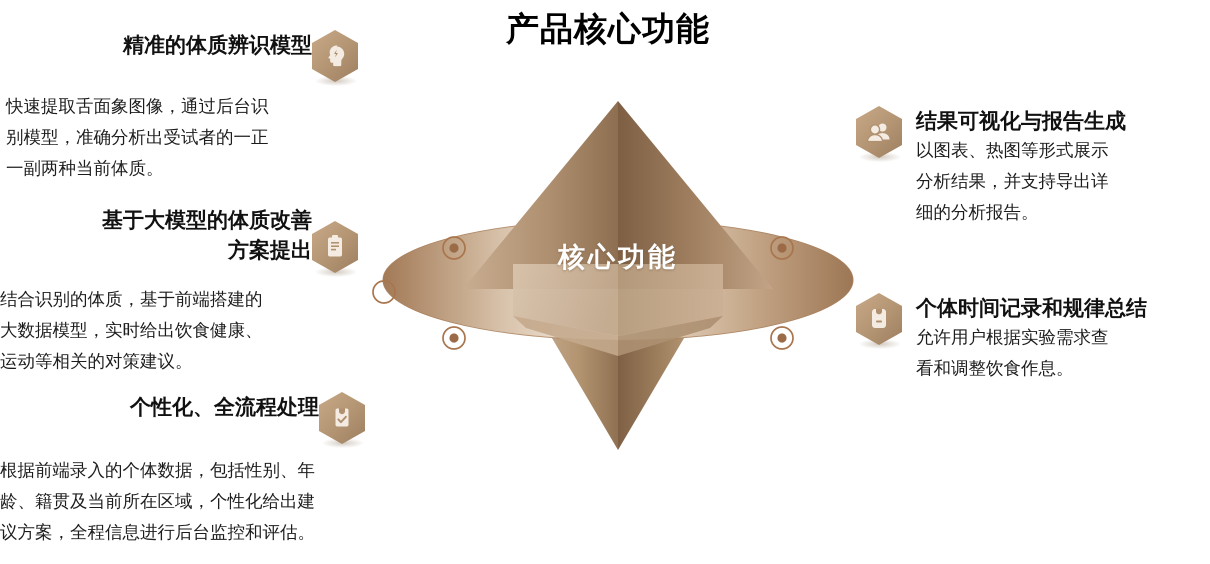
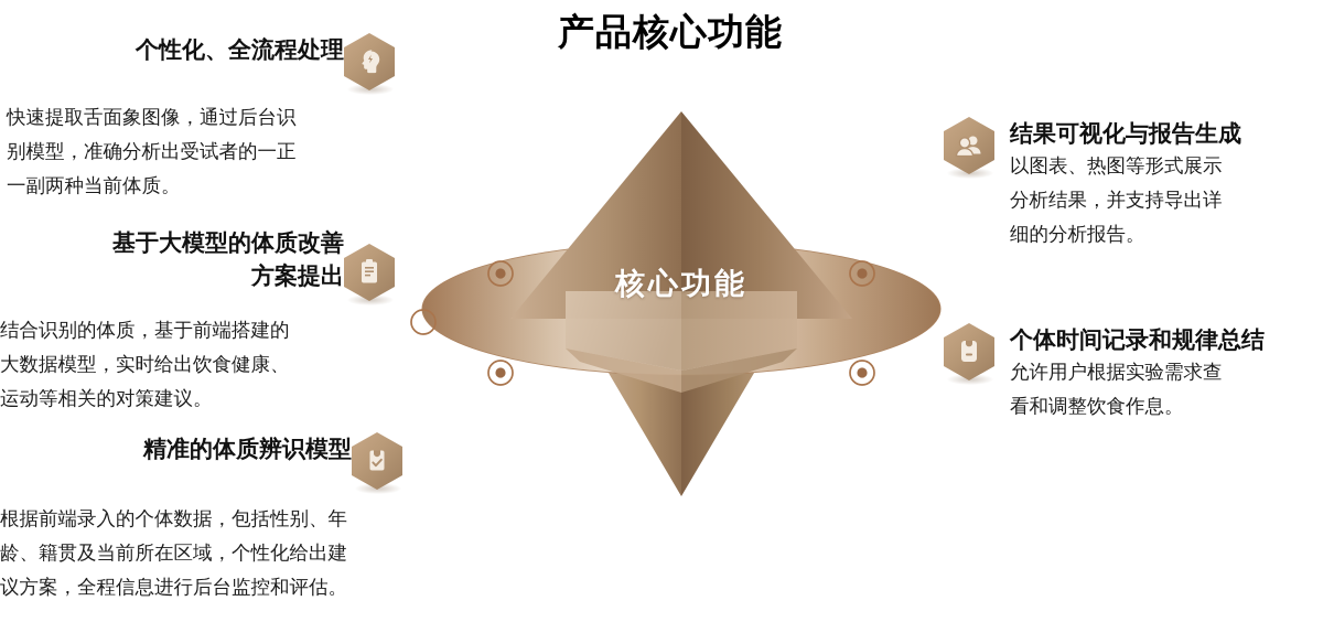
  产品核心功能
  核心功能
- 精准的体质辨识模型
+ 个性化、全流程处理
  快速提取舌面象图像，通过后台识
  别模型，准确分析出受试者的一正
  一副两种当前体质。
  基于大模型的体质改善
  方案提出
  结合识别的体质，基于前端搭建的
  大数据模型，实时给出饮食健康、
  运动等相关的对策建议。
- 个性化、全流程处理
+ 精准的体质辨识模型
  根据前端录入的个体数据，包括性别、年
  龄、籍贯及当前所在区域，个性化给出建
  议方案，全程信息进行后台监控和评估。
  结果可视化与报告生成
  以图表、热图等形式展示
  分析结果，并支持导出详
  细的分析报告。
  个体时间记录和规律总结
  允许用户根据实验需求查
  看和调整饮食作息。
